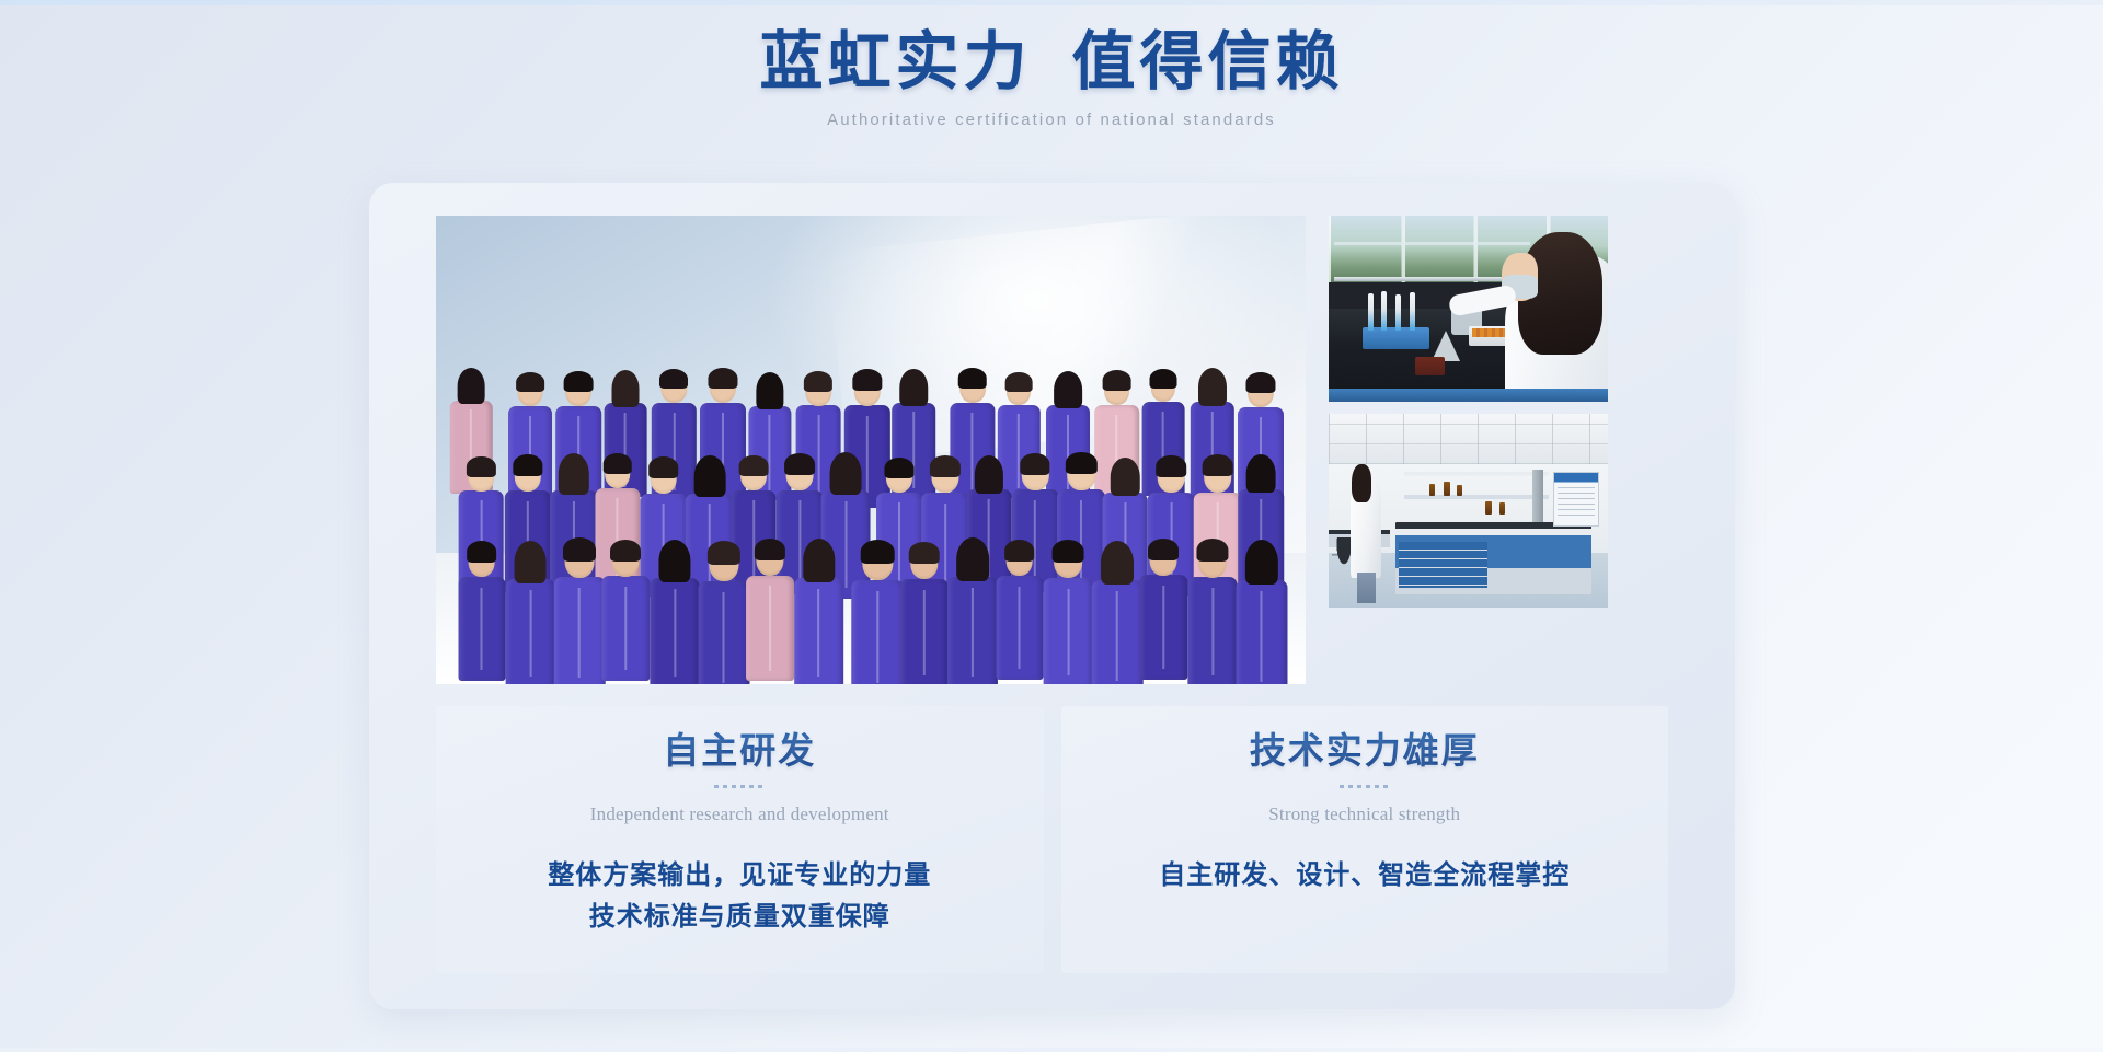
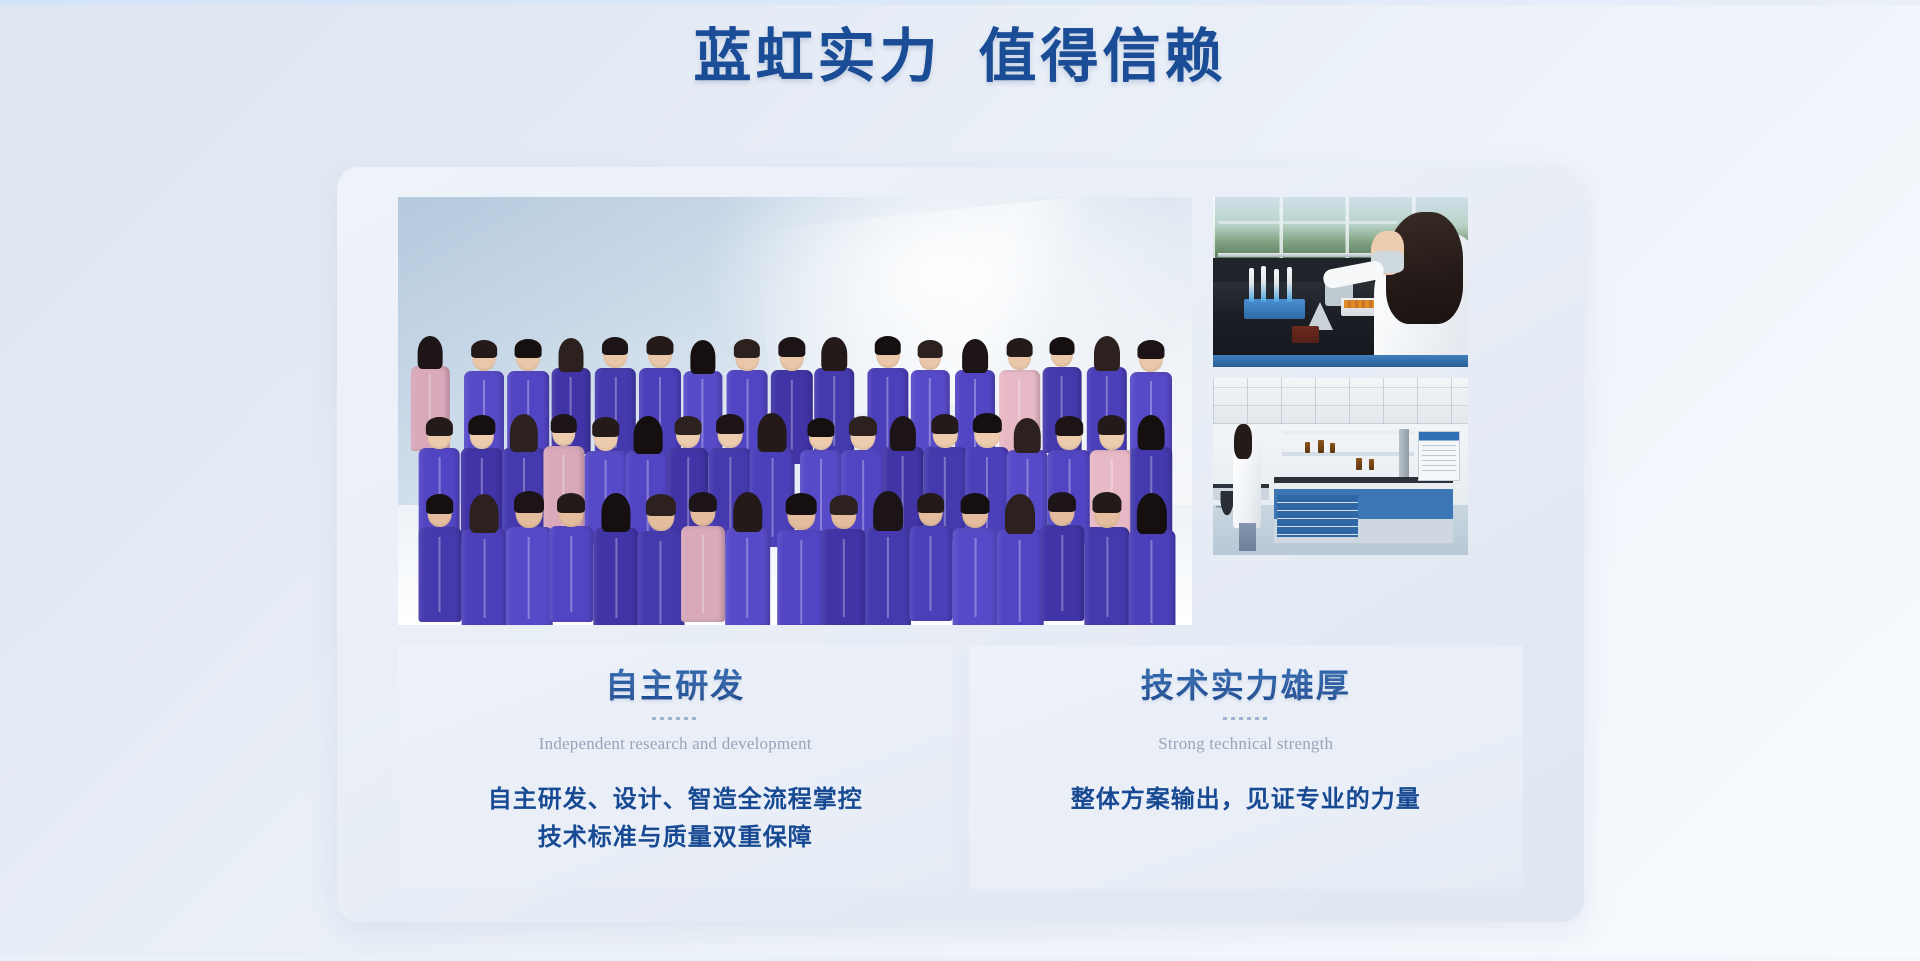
  蓝虹实力 值得信赖
- Authoritative certification of national standards
  自主研发
  Independent research and development
- 整体方案输出，见证专业的力量
+ 自主研发、设计、智造全流程掌控
  技术标准与质量双重保障
  技术实力雄厚
  Strong technical strength
- 自主研发、设计、智造全流程掌控
+ 整体方案输出，见证专业的力量
